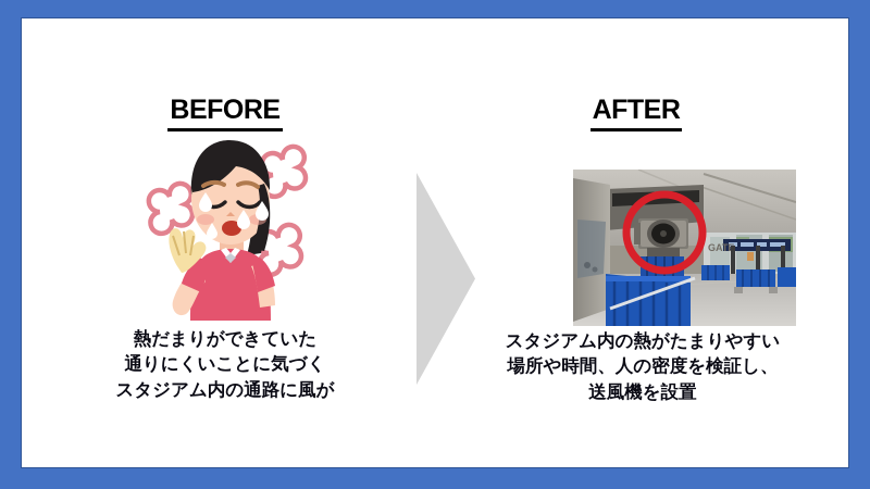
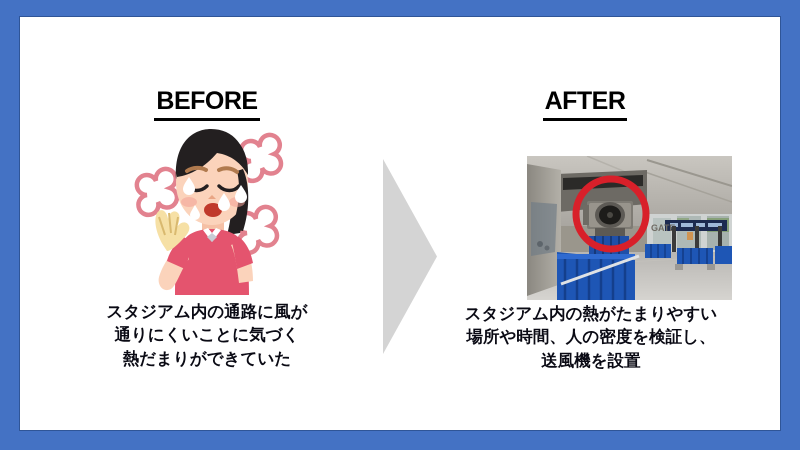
  BEFORE
- 熱だまりができていた
+ スタジアム内の通路に風が
  通りにくいことに気づく
- スタジアム内の通路に風が
+ 熱だまりができていた
  AFTER
  GAT
  スタジアム内の熱がたまりやすい
  場所や時間、人の密度を検証し、
  送風機を設置
